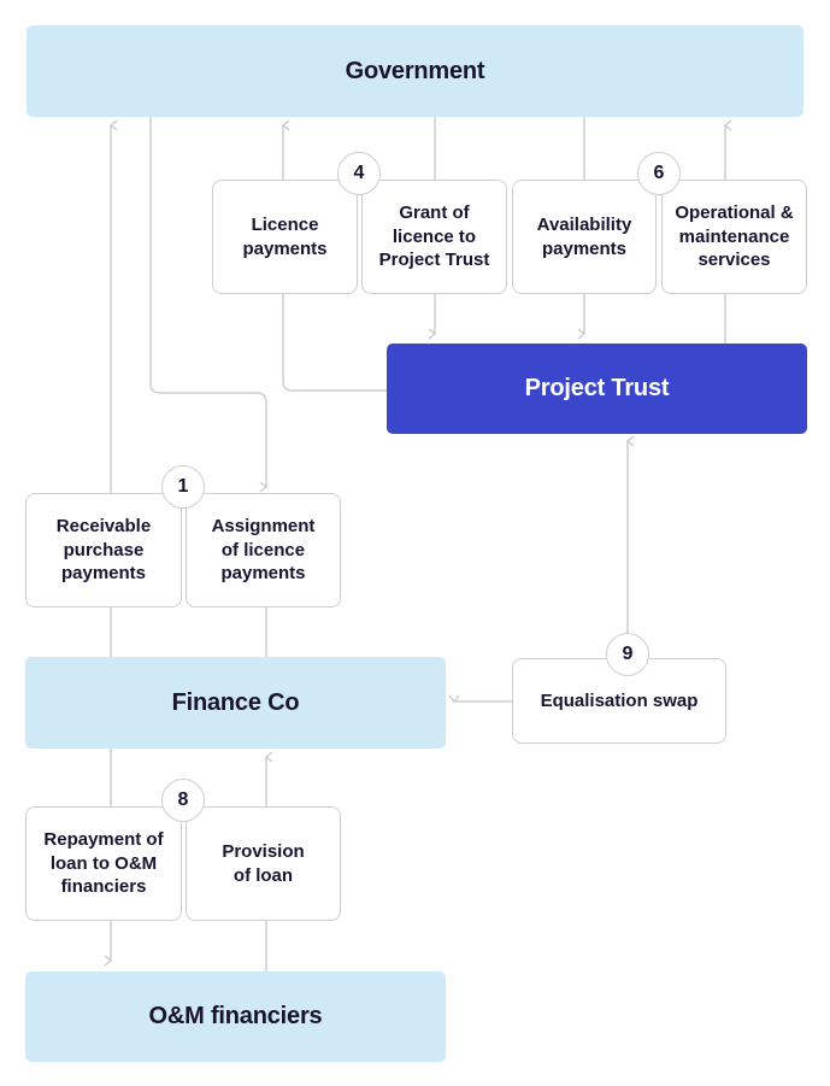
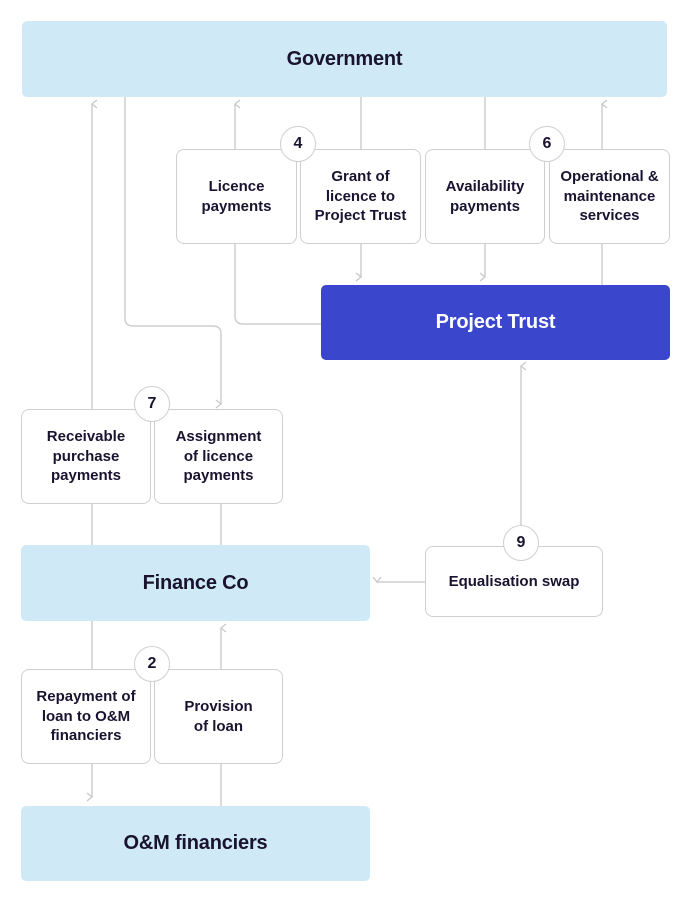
  Government
  Project Trust
  Finance Co
  O&M financiers
  Licence
  payments
  Grant of
  licence to
  Project Trust
  4
  Availability
  payments
  Operational &
  maintenance
  services
  6
  Receivable
  purchase
  payments
  Assignment
  of licence
  payments
- 1
+ 7
  Repayment of
  loan to O&M
  financiers
  Provision
  of loan
- 8
+ 2
  Equalisation swap
  9
